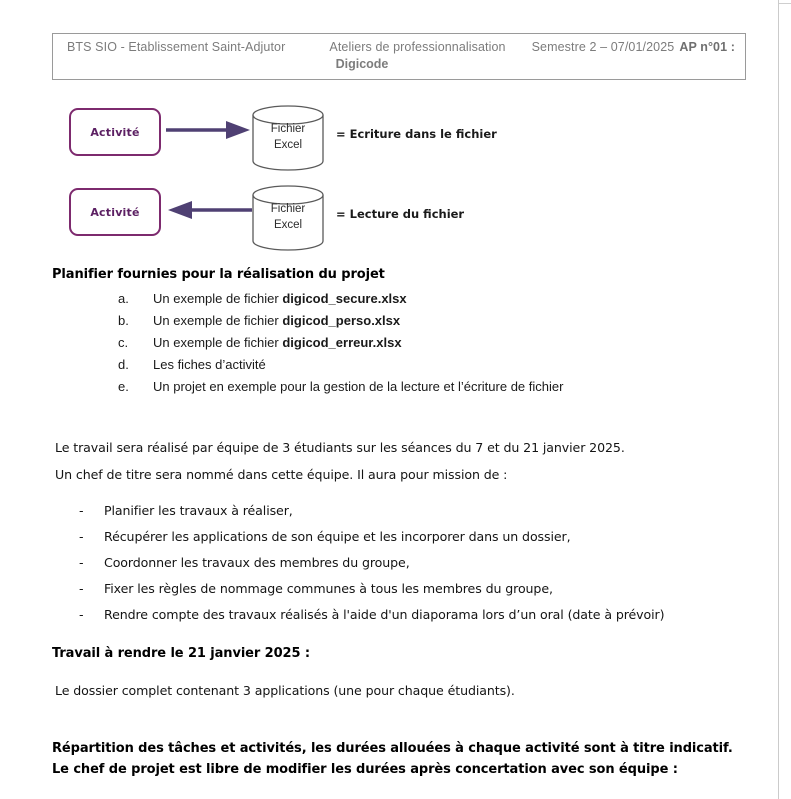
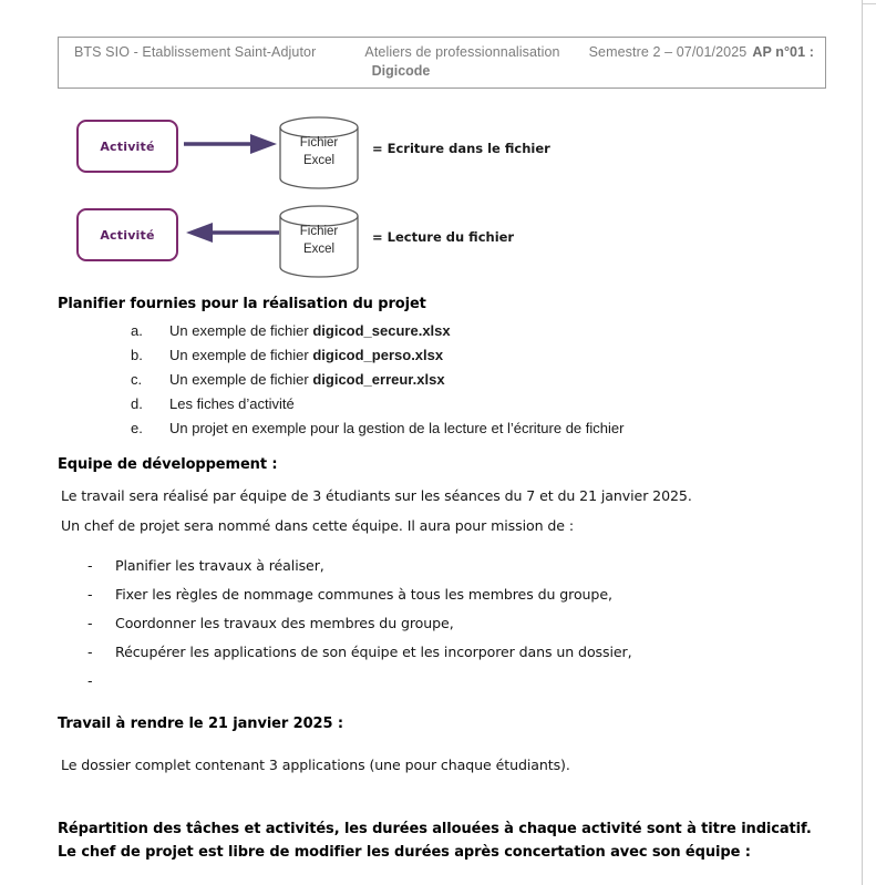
  BTS SIO - Etablissement Saint-Adjutor
  Ateliers de professionnalisation
  Semestre 2 – 07/01/2025 AP n°01 :
  Digicode
  Activité
  Fichier
  Excel
  = Ecriture dans le fichier
  Activité
  Fichier
  Excel
  = Lecture du fichier
  Planifier fournies pour la réalisation du projet
  a.
  Un exemple de fichier digicod_secure.xlsx
  b.
  Un exemple de fichier digicod_perso.xlsx
  c.
  Un exemple de fichier digicod_erreur.xlsx
  d.
  Les fiches d’activité
  e.
  Un projet en exemple pour la gestion de la lecture et l’écriture de fichier
+ Equipe de développement :
  Le travail sera réalisé par équipe de 3 étudiants sur les séances du 7 et du 21 janvier 2025.
- Un chef de titre sera nommé dans cette équipe. Il aura pour mission de :
+ Un chef de projet sera nommé dans cette équipe. Il aura pour mission de :
  -
  Planifier les travaux à réaliser,
  -
- Récupérer les applications de son équipe et les incorporer dans un dossier,
+ Fixer les règles de nommage communes à tous les membres du groupe,
  -
  Coordonner les travaux des membres du groupe,
  -
- Fixer les règles de nommage communes à tous les membres du groupe,
+ Récupérer les applications de son équipe et les incorporer dans un dossier,
  -
- Rendre compte des travaux réalisés à l'aide d'un diaporama lors d’un oral (date à prévoir)
  Travail à rendre le 21 janvier 2025 :
  Le dossier complet contenant 3 applications (une pour chaque étudiants).
  Répartition des tâches et activités, les durées allouées à chaque activité sont à titre indicatif. Le chef de projet est libre de modifier les durées après concertation avec son équipe :
